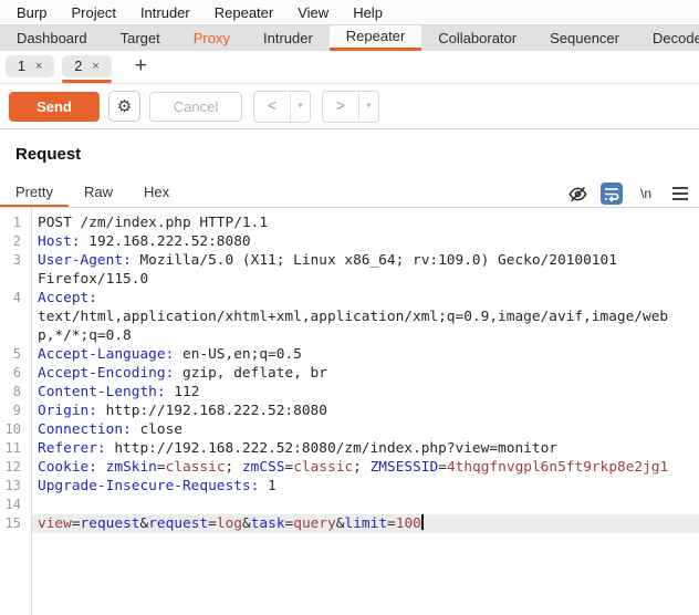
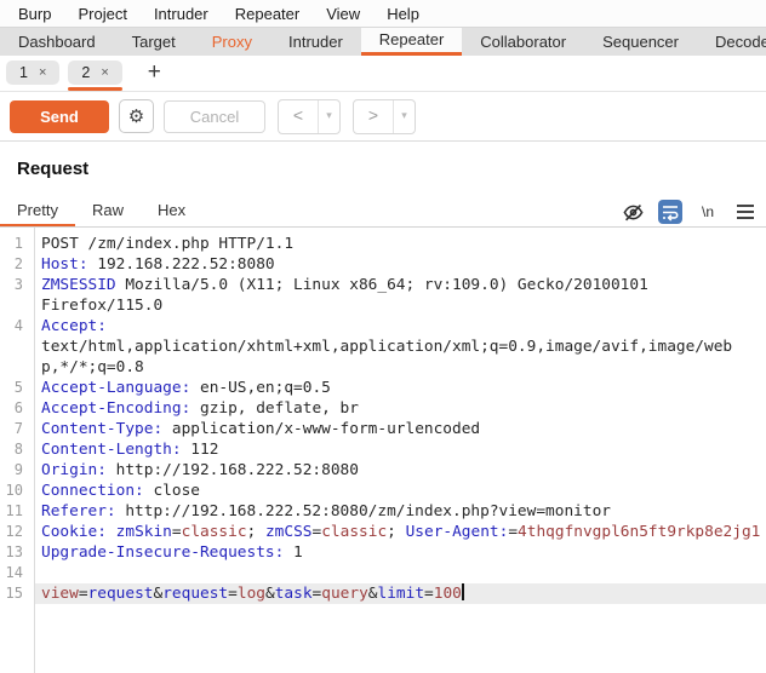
  Burp
  Project
  Intruder
  Repeater
  View
  Help
  Dashboard
  Target
  Proxy
  Intruder
  Repeater
  Collaborator
  Sequencer
  Decode
  1
  ×
  2
  ×
  +
  Send
  ⚙
  Cancel
  <
  ▾
  >
  ▾
  Request
  Pretty
  Raw
  Hex
  \n
  1
  POST /zm/index.php HTTP/1.1
  2
  Host: 192.168.222.52:8080
  3
- User-Agent: Mozilla/5.0 (X11; Linux x86_64; rv:109.0) Gecko/20100101
+ ZMSESSID Mozilla/5.0 (X11; Linux x86_64; rv:109.0) Gecko/20100101
  Firefox/115.0
  4
  Accept:
  text/html,application/xhtml+xml,application/xml;q=0.9,image/avif,image/web
  p,*/*;q=0.8
  5
  Accept-Language: en-US,en;q=0.5
  6
  Accept-Encoding: gzip, deflate, br
+ 7
+ Content-Type: application/x-www-form-urlencoded
  8
  Content-Length: 112
  9
  Origin: http://192.168.222.52:8080
  10
  Connection: close
  11
  Referer: http://192.168.222.52:8080/zm/index.php?view=monitor
  12
- Cookie: zmSkin=classic; zmCSS=classic; ZMSESSID=4thqgfnvgpl6n5ft9rkp8e2jg1
+ Cookie: zmSkin=classic; zmCSS=classic; User-Agent:=4thqgfnvgpl6n5ft9rkp8e2jg1
  13
  Upgrade-Insecure-Requests: 1
  14
  15
  view=request&request=log&task=query&limit=100
